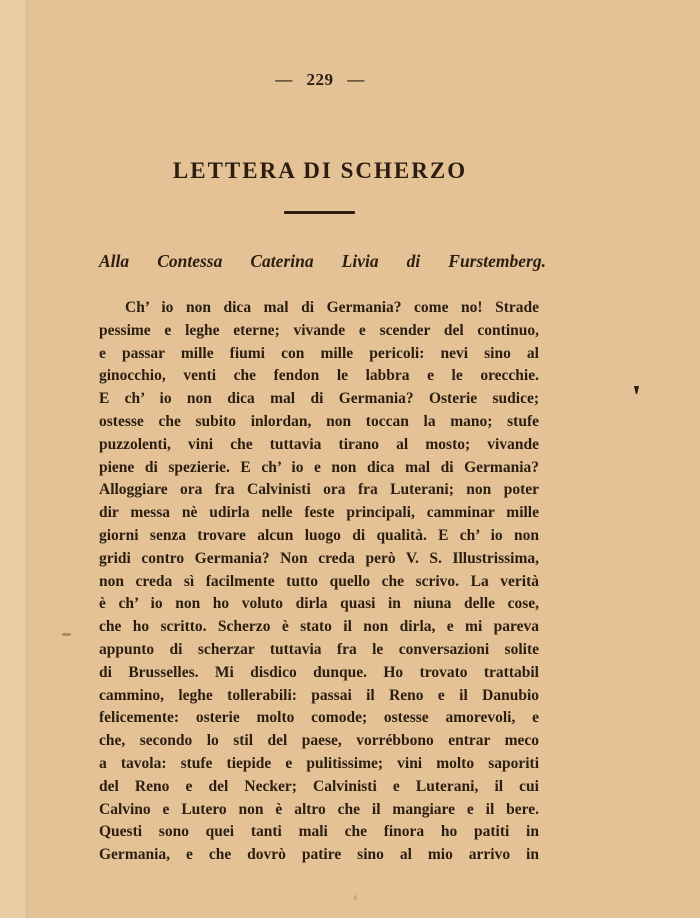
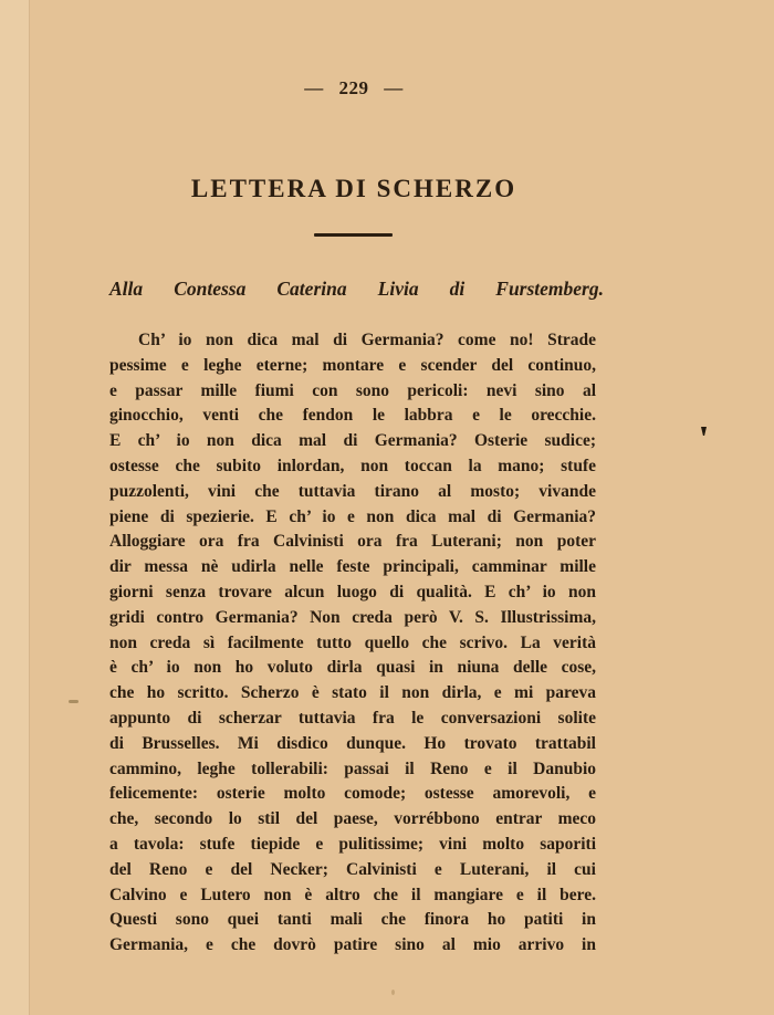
  — 229 —
  LETTERA DI SCHERZO
  Alla Contessa Caterina Livia di Furstemberg.
  Ch’ io non dica mal di Germania? come no! Strade
- pessime e leghe eterne; vivande e scender del continuo,
+ pessime e leghe eterne; montare e scender del continuo,
- e passar mille fiumi con mille pericoli: nevi sino al
+ e passar mille fiumi con sono pericoli: nevi sino al
  ginocchio, venti che fendon le labbra e le orecchie.
  E ch’ io non dica mal di Germania? Osterie sudice;
  ostesse che subito inlordan, non toccan la mano; stufe
  puzzolenti, vini che tuttavia tirano al mosto; vivande
  piene di spezierie. E ch’ io e non dica mal di Germania?
  Alloggiare ora fra Calvinisti ora fra Luterani; non poter
  dir messa nè udirla nelle feste principali, camminar mille
  giorni senza trovare alcun luogo di qualità. E ch’ io non
  gridi contro Germania? Non creda però V. S. Illustrissima,
  non creda sì facilmente tutto quello che scrivo. La verità
  è ch’ io non ho voluto dirla quasi in niuna delle cose,
  che ho scritto. Scherzo è stato il non dirla, e mi pareva
  appunto di scherzar tuttavia fra le conversazioni solite
  di Brusselles. Mi disdico dunque. Ho trovato trattabil
  cammino, leghe tollerabili: passai il Reno e il Danubio
  felicemente: osterie molto comode; ostesse amorevoli, e
  che, secondo lo stil del paese, vorrébbono entrar meco
  a tavola: stufe tiepide e pulitissime; vini molto saporiti
  del Reno e del Necker; Calvinisti e Luterani, il cui
  Calvino e Lutero non è altro che il mangiare e il bere.
  Questi sono quei tanti mali che finora ho patiti in
  Germania, e che dovrò patire sino al mio arrivo in
